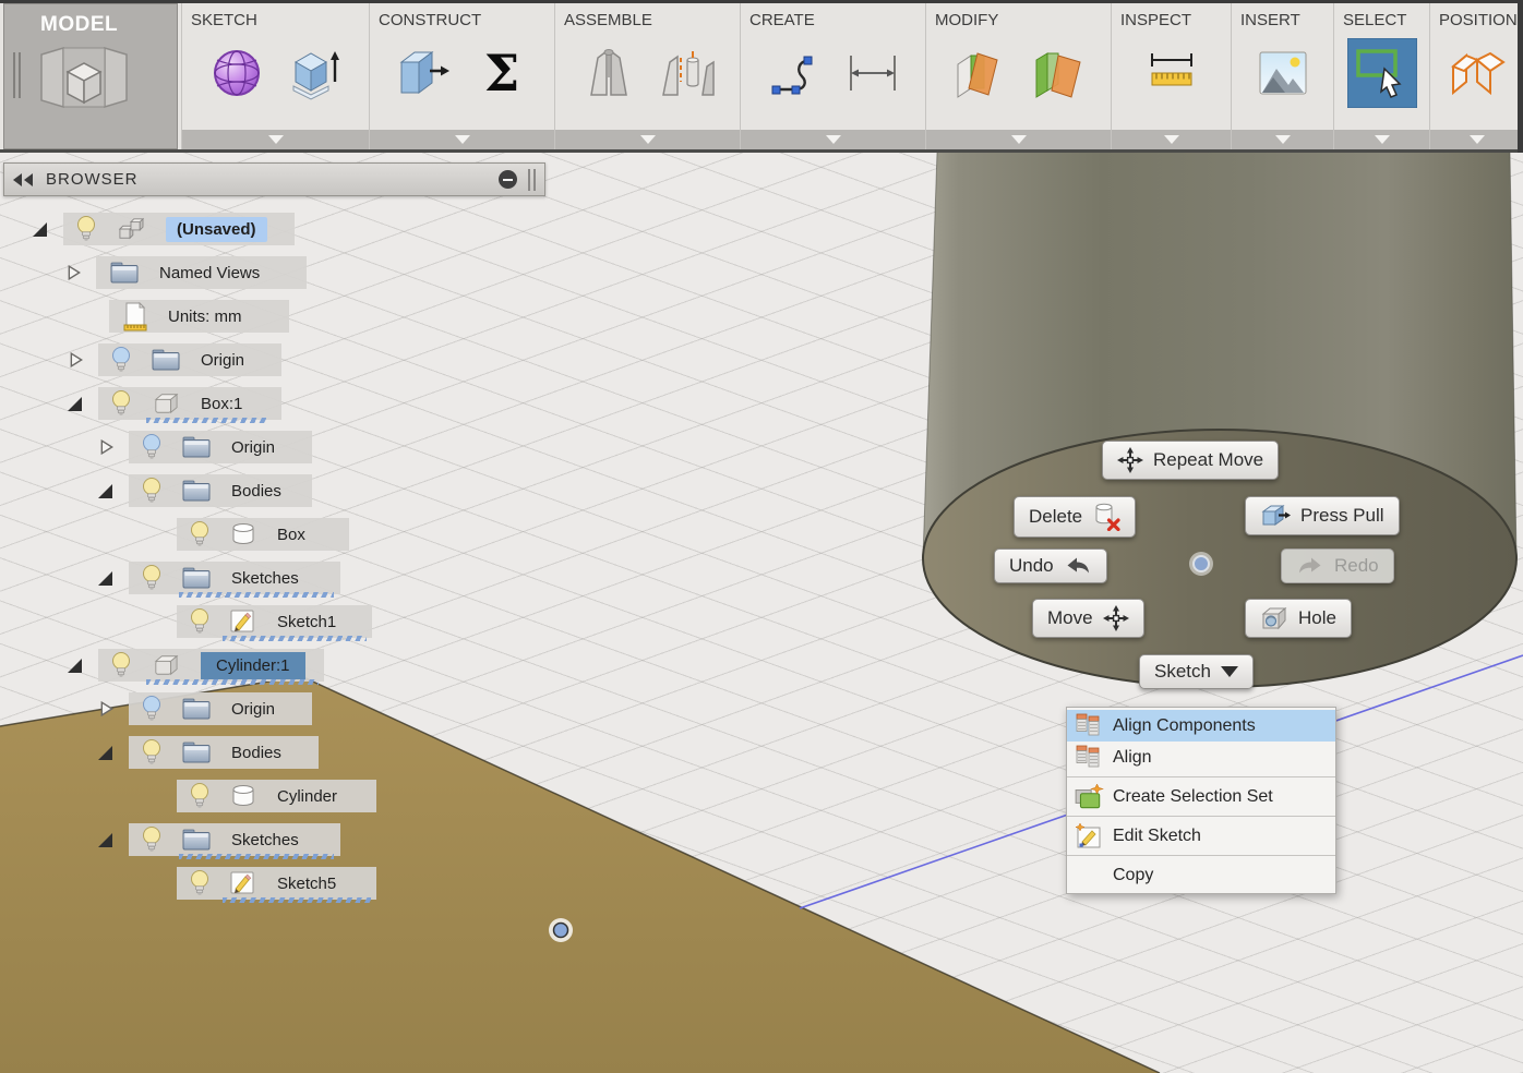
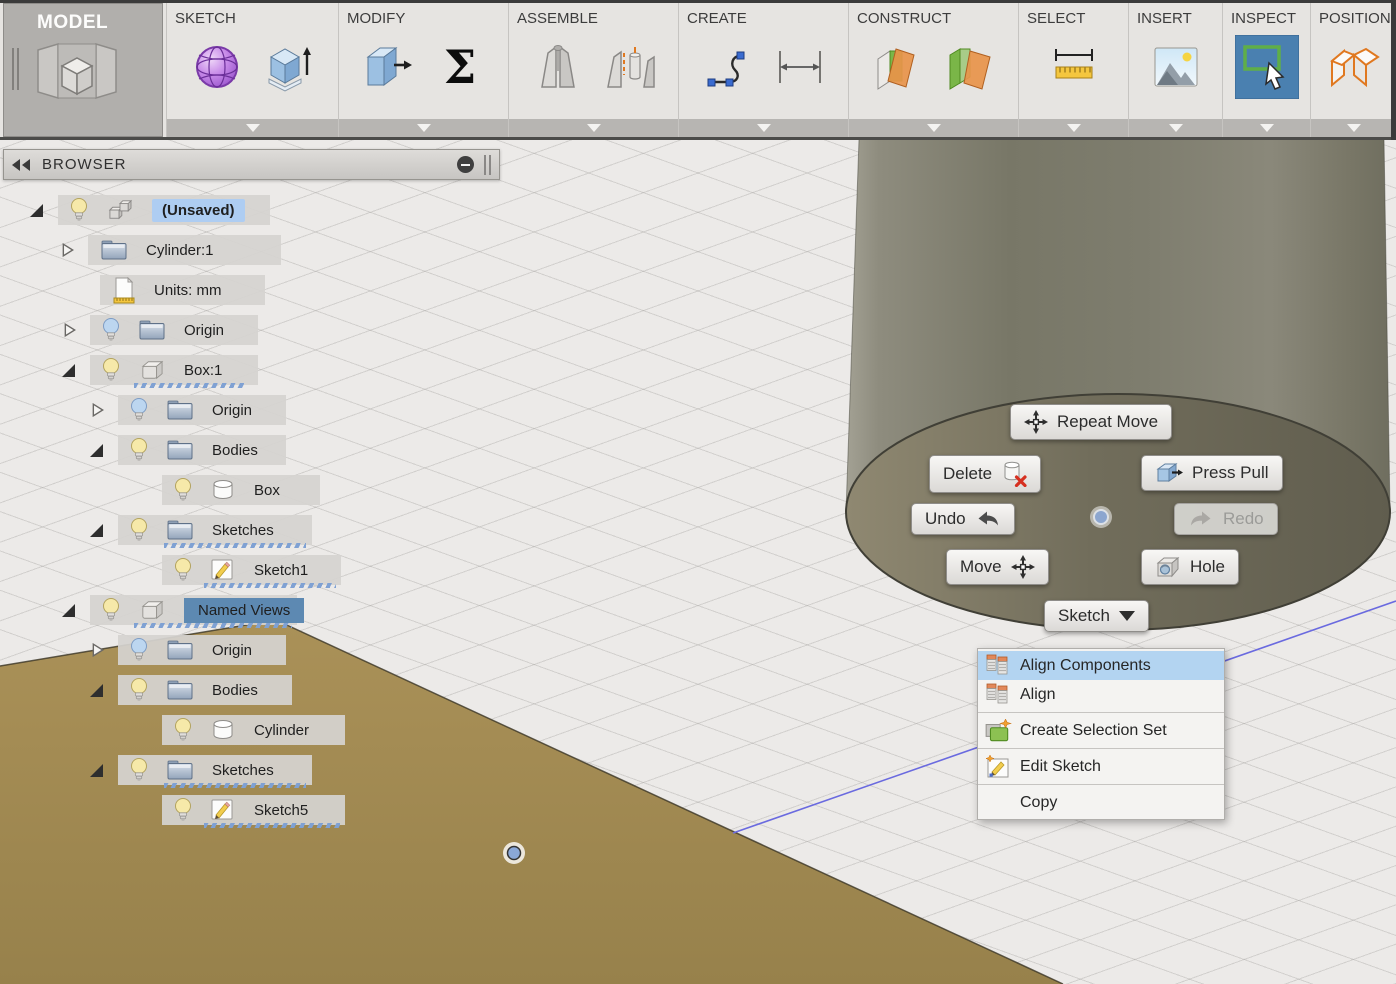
  MODEL
  SKETCH
- CONSTRUCT
+ MODIFY
  ASSEMBLE
  CREATE
- MODIFY
+ CONSTRUCT
- INSPECT
+ SELECT
  INSERT
- SELECT
+ INSPECT
  POSITION
  BROWSER
  (Unsaved)
- Named Views
+ Cylinder:1
  Units: mm
  Origin
  Box:1
  Origin
  Bodies
  Box
  Sketches
  Sketch1
- Cylinder:1
+ Named Views
  Origin
  Bodies
  Cylinder
  Sketches
  Sketch5
  Repeat Move
  Delete
  Press Pull
  Undo
  Redo
  Move
  Hole
  Sketch
  Align Components
  Align
  Create Selection Set
  Edit Sketch
  Copy
